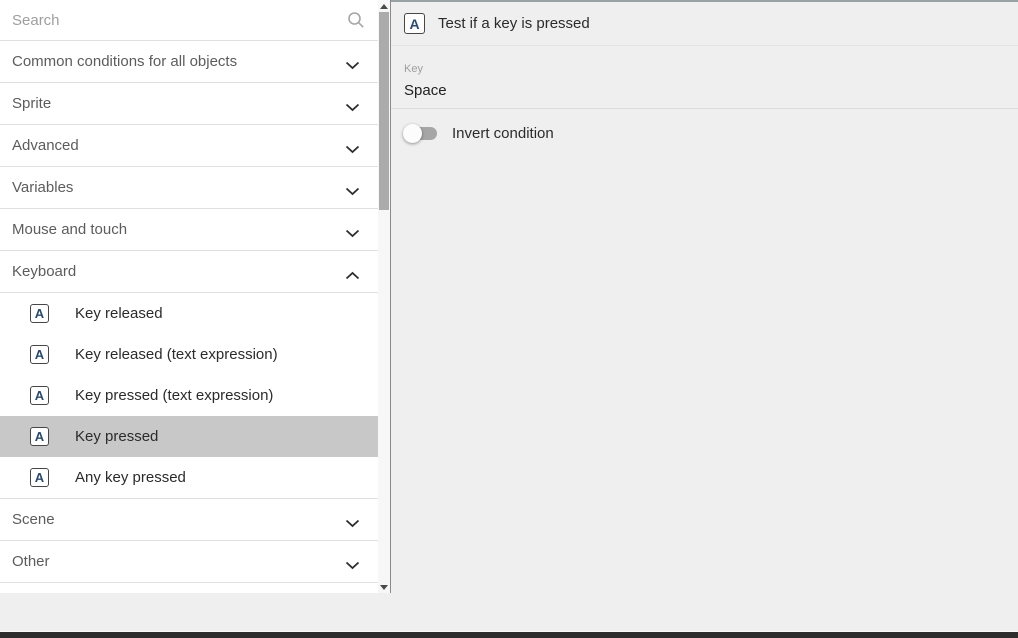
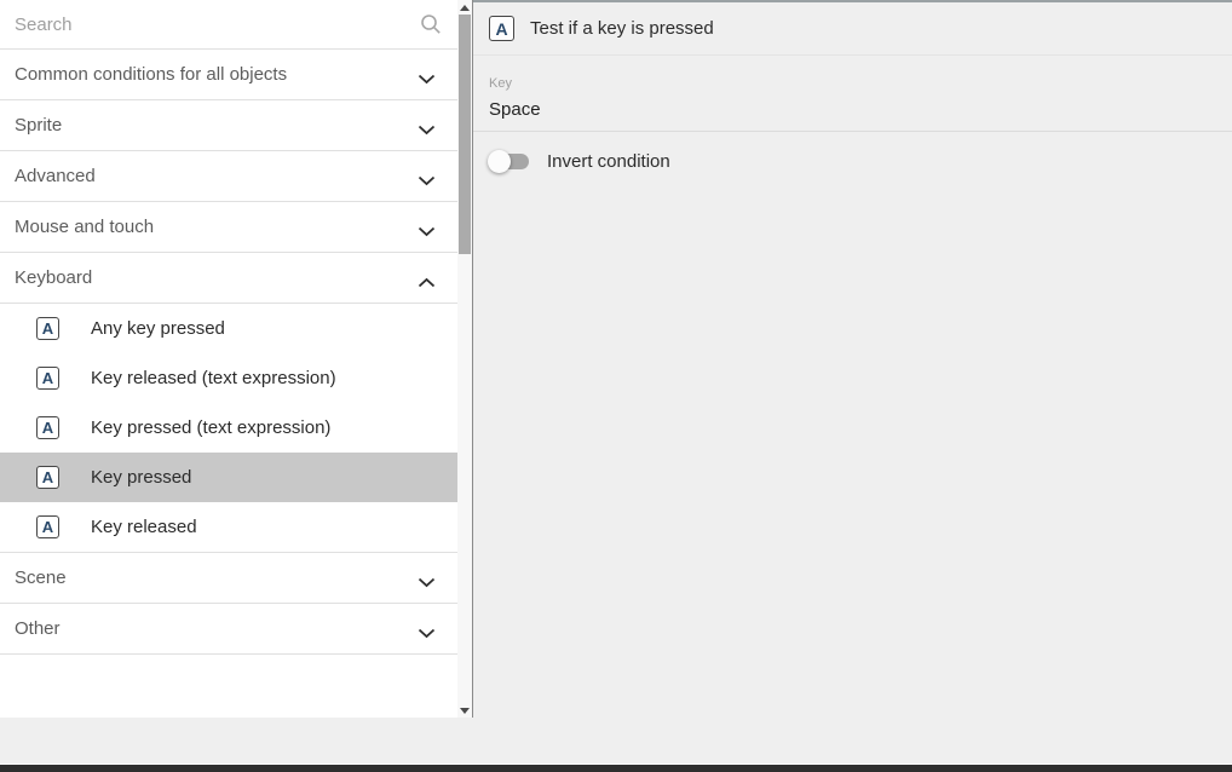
  Search
  Common conditions for all objects
  Sprite
  Advanced
- Variables
  Mouse and touch
  Keyboard
  A
- Key released
+ Any key pressed
  A
  Key released (text expression)
  A
  Key pressed (text expression)
  A
  Key pressed
  A
- Any key pressed
+ Key released
  Scene
  Other
  A
  Test if a key is pressed
  Key
  Space
  Invert condition
